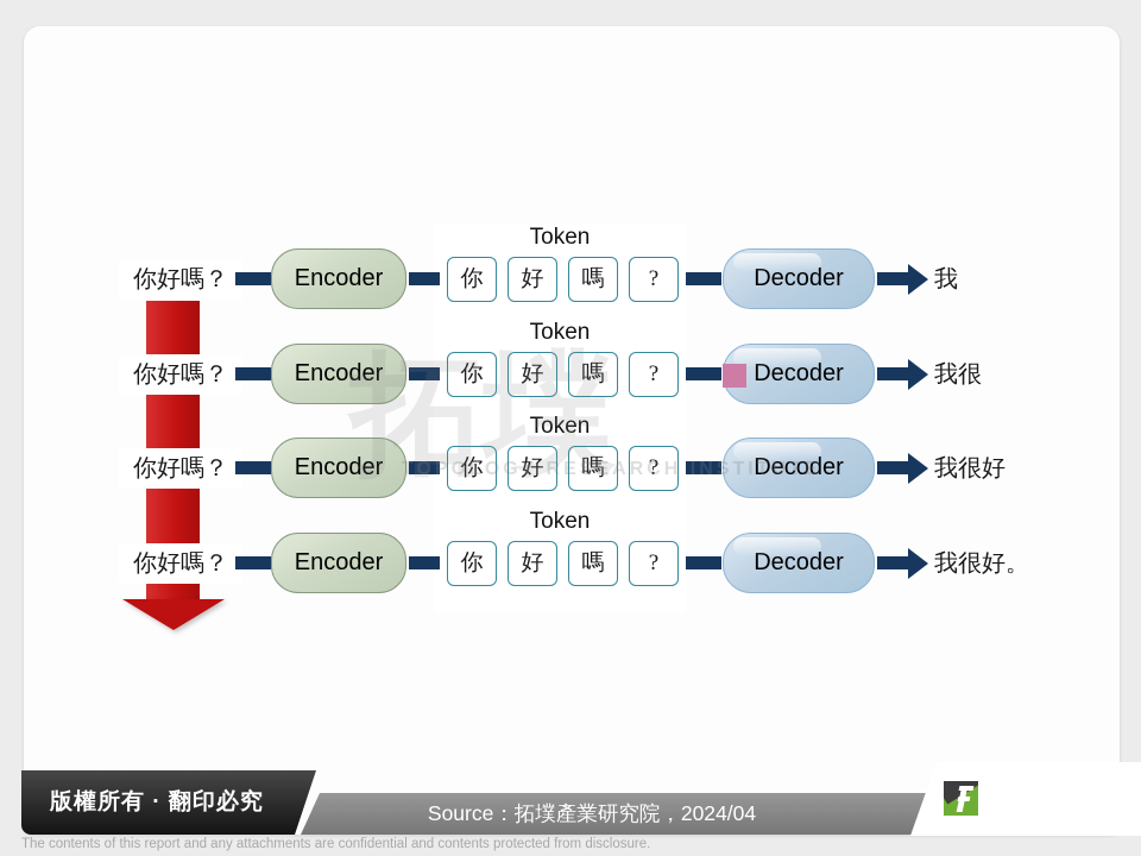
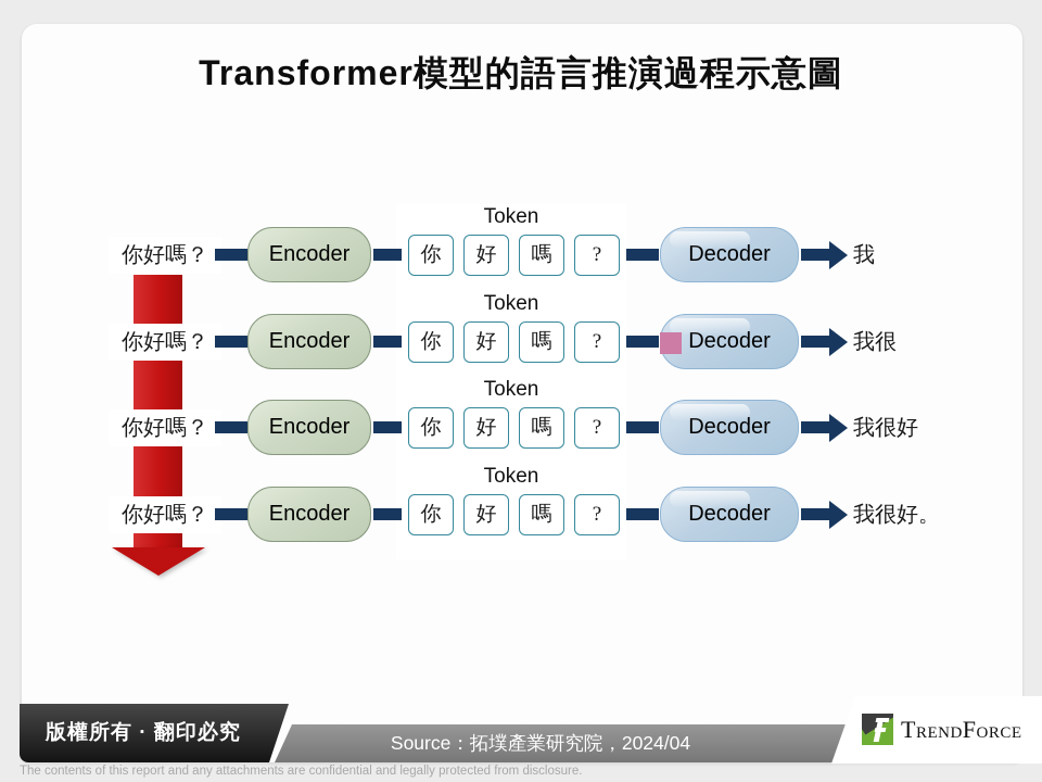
+ Transformer模型的語言推演過程示意圖
  你好嗎？
  Encoder
  Token
  你
  好
  嗎
  ?
  Decoder
  我
  你好嗎？
  Encoder
  Token
  你
  好
  嗎
  ?
  Decoder
  我很
  你好嗎？
  Encoder
  Token
  你
  好
  嗎
  ?
  Decoder
  我很好
  你好嗎？
  Encoder
  Token
  你
  好
  嗎
  ?
  Decoder
  我很好。
- 拓墣
- TOPOLOGY RESEARCH INSTITUTE
  版權所有 · 翻印必究
  Source：拓墣產業研究院，2024/04
+ TrendForce
- The contents of this report and any attachments are confidential and contents protected from disclosure.
+ The contents of this report and any attachments are confidential and legally protected from disclosure.
